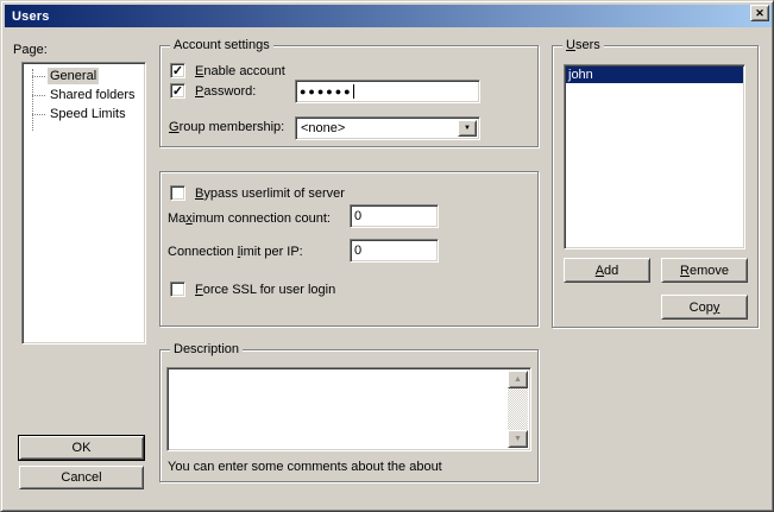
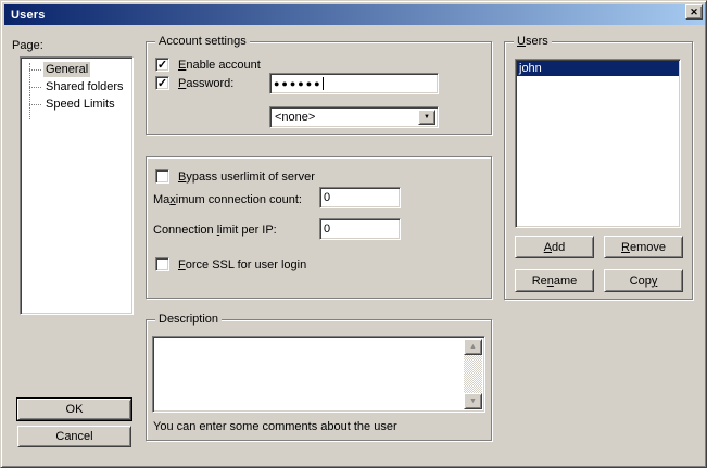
  Users
  ✕
  Page:
  General
  Shared folders
  Speed Limits
  Account settings
  ✓
  Enable account
  ✓
  Password:
  ●●●●●●
- Group membership:
  <none>
  Bypass userlimit of server
  Maximum connection count:
  0
  Connection limit per IP:
  0
  Force SSL for user login
  Description
- You can enter some comments about the about
+ You can enter some comments about the user
  Users
  john
  A
  dd
  R
  emove
+ Re
+ n
+ ame
  Cop
  y
  OK
  Cancel
